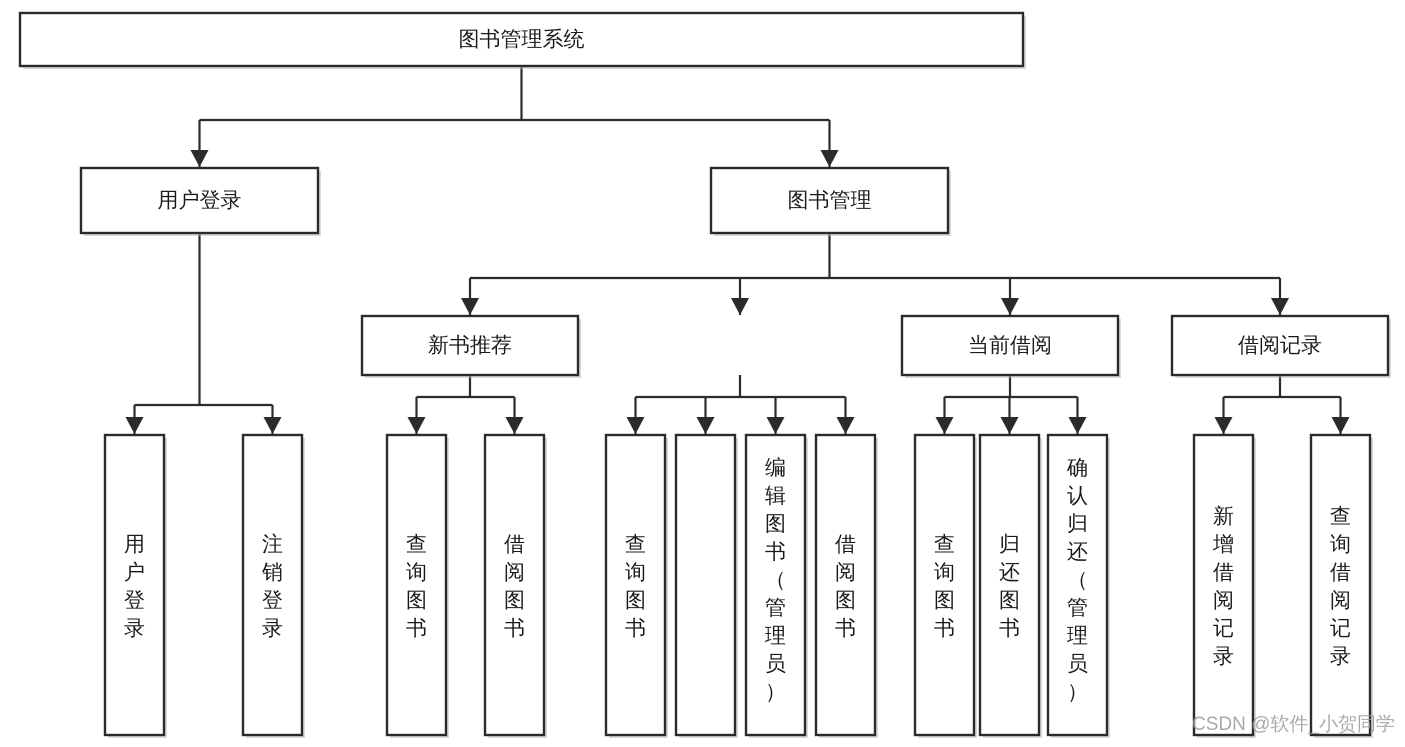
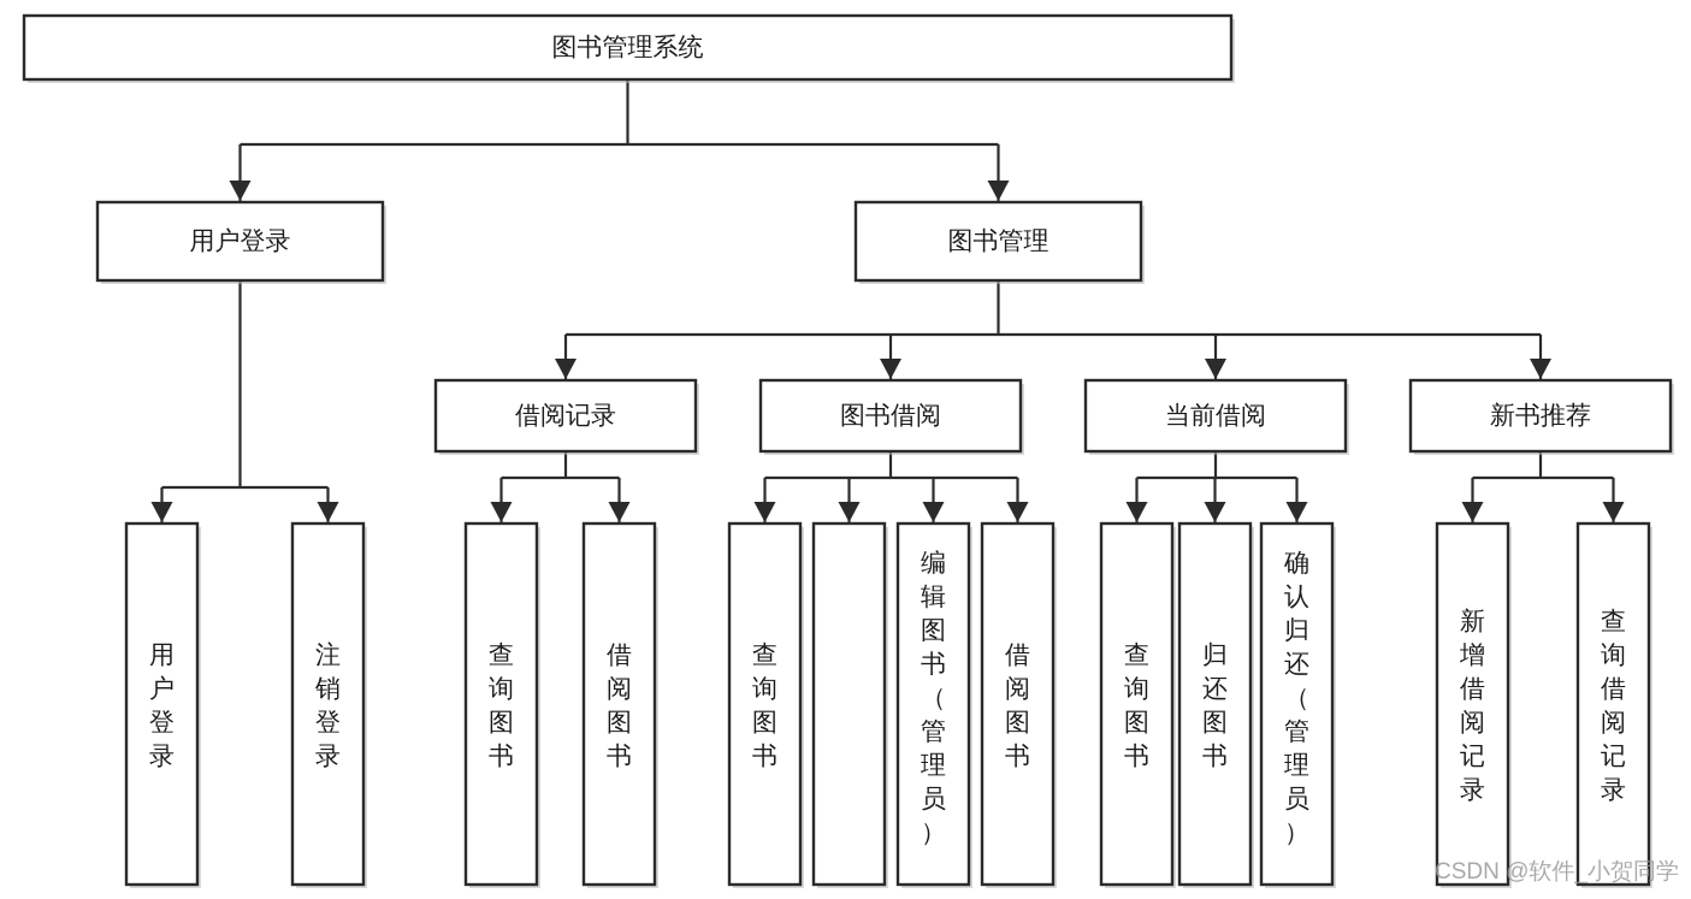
  图书管理系统
  用户登录
  图书管理
- 新书推荐
+ 借阅记录
+ 图书借阅
  当前借阅
- 借阅记录
+ 新书推荐
  用户登录
  注销登录
  查询图书
  借阅图书
  查询图书
  编辑图书（管理员）
  借阅图书
  查询图书
  归还图书
  确认归还（管理员）
  新增借阅记录
  查询借阅记录
  CSDN @软件_小贺同学
